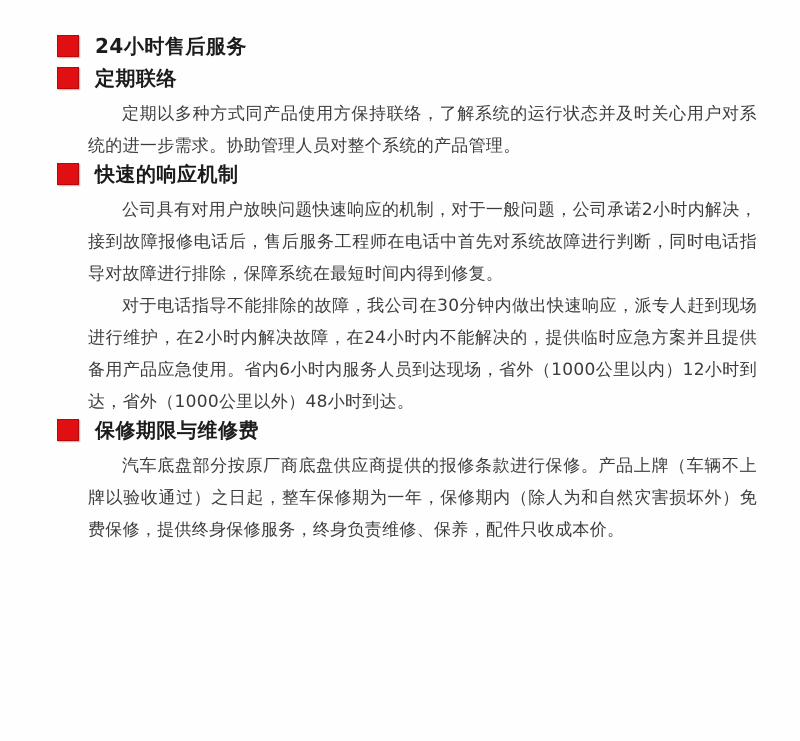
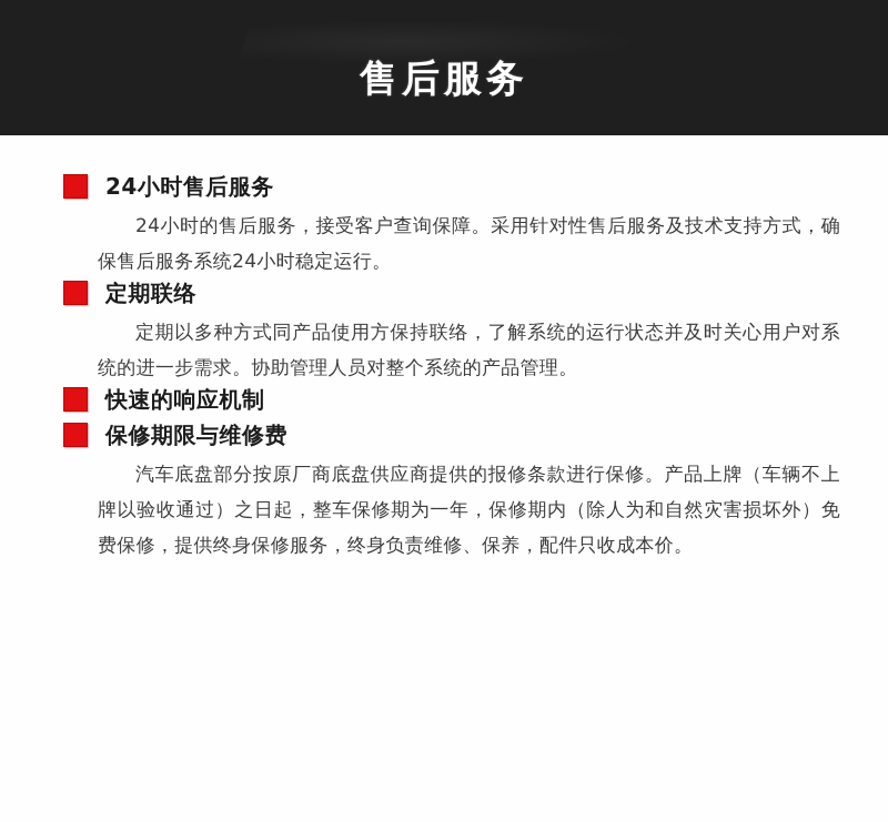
+ 售后服务
  24小时售后服务
+ 24小时的售后服务，接受客户查询保障。采用针对性售后服务及技术支持方式，确保售后服务系统24小时稳定运行。
  定期联络
  定期以多种方式同产品使用方保持联络，了解系统的运行状态并及时关心用户对系统的进一步需求。协助管理人员对整个系统的产品管理。
  快速的响应机制
- 公司具有对用户放映问题快速响应的机制，对于一般问题，公司承诺2小时内解决，接到故障报修电话后，售后服务工程师在电话中首先对系统故障进行判断，同时电话指导对故障进行排除，保障系统在最短时间内得到修复。
- 对于电话指导不能排除的故障，我公司在30分钟内做出快速响应，派专人赶到现场进行维护，在2小时内解决故障，在24小时内不能解决的，提供临时应急方案并且提供备用产品应急使用。省内6小时内服务人员到达现场，省外（1000公里以内）12小时到达，省外（1000公里以外）48小时到达。
  保修期限与维修费
  汽车底盘部分按原厂商底盘供应商提供的报修条款进行保修。产品上牌（车辆不上牌以验收通过）之日起，整车保修期为一年，保修期内（除人为和自然灾害损坏外）免费保修，提供终身保修服务，终身负责维修、保养，配件只收成本价。
